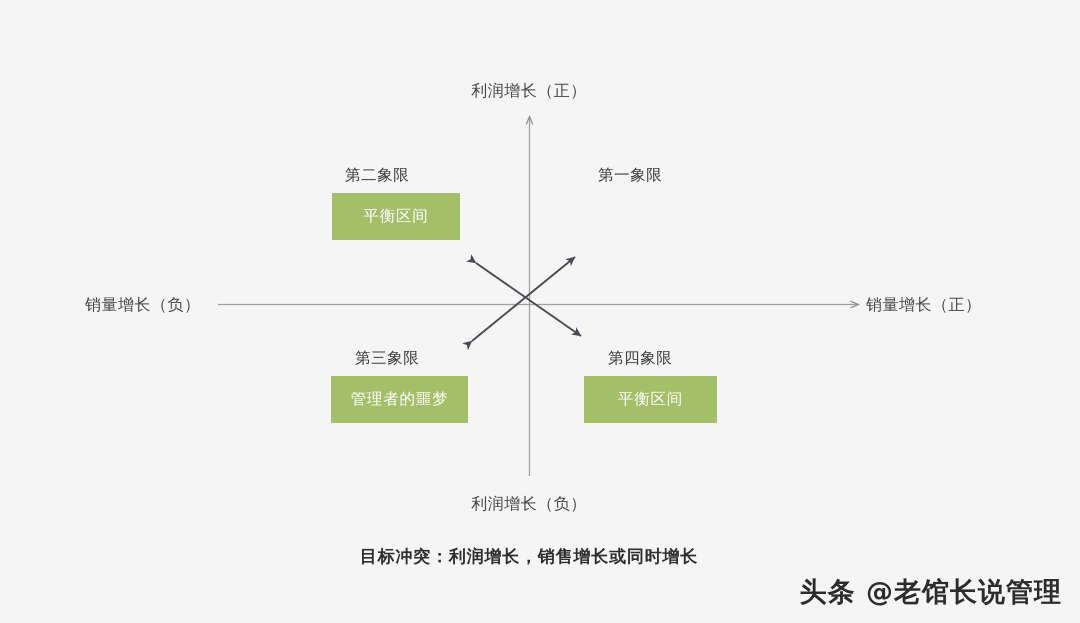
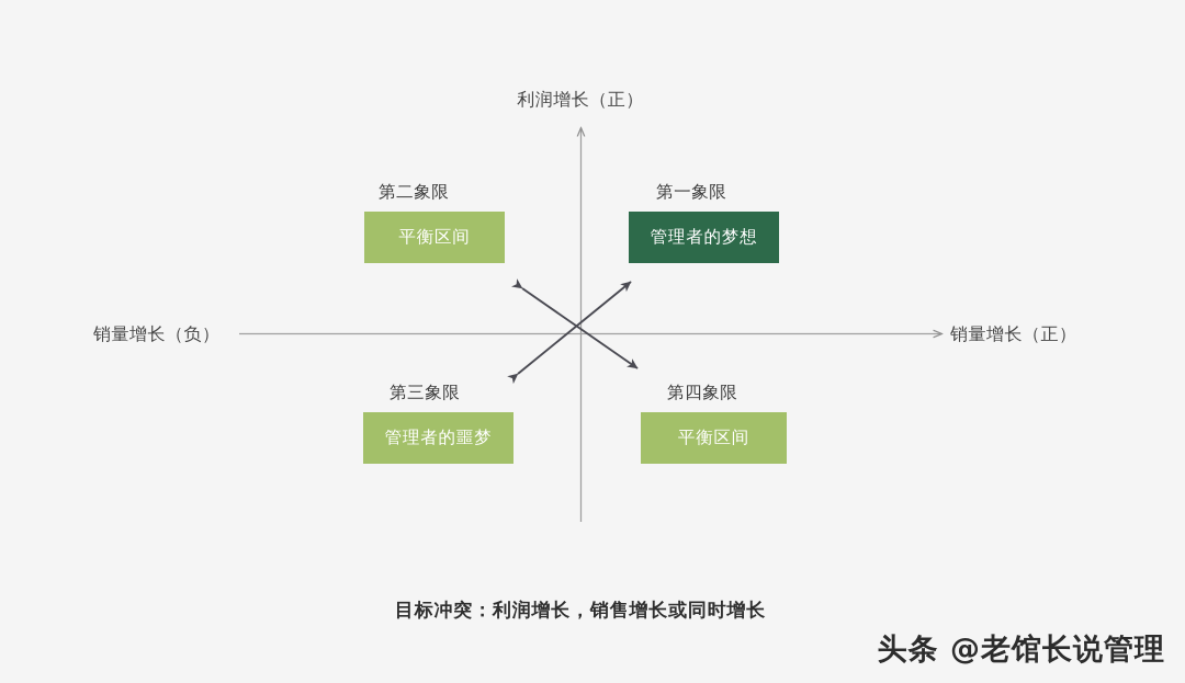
  利润增长（正）
- 利润增长（负）
  销量增长（负）
  销量增长（正）
  第二象限
  平衡区间
  第一象限
+ 管理者的梦想
  第三象限
  管理者的噩梦
  第四象限
  平衡区间
  目标冲突：利润增长，销售增长或同时增长
  头条 @老馆长说管理
